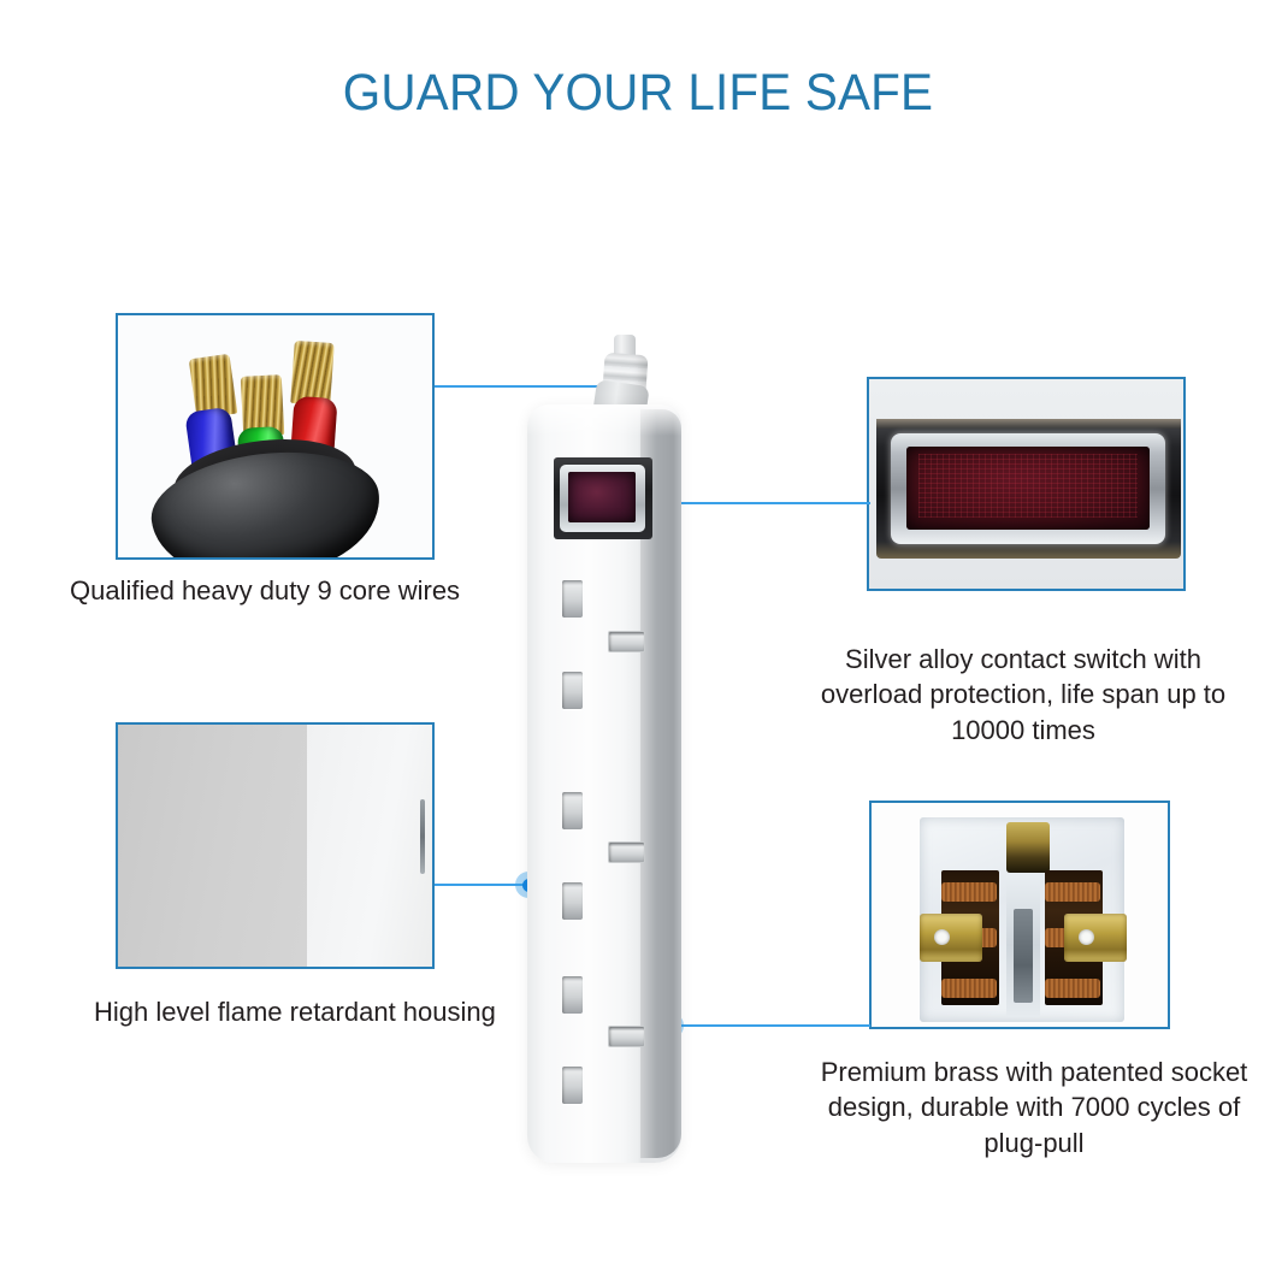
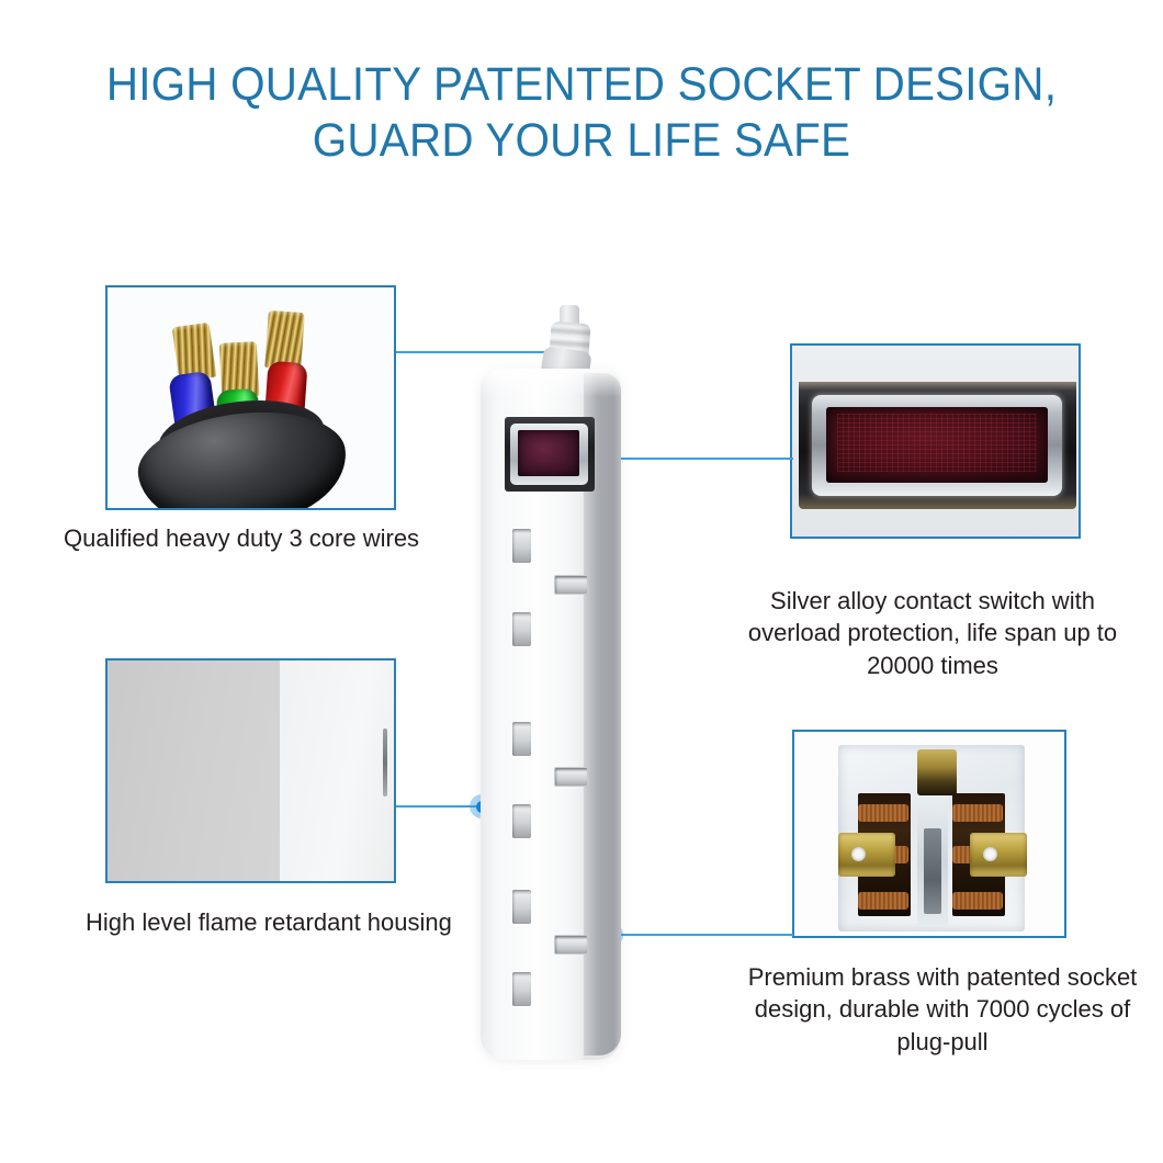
+ HIGH QUALITY PATENTED SOCKET DESIGN,
  GUARD YOUR LIFE SAFE
- Qualified heavy duty 9 core wires
+ Qualified heavy duty 3 core wires
- Silver alloy contact switch with overload protection, life span up to 10000 times
+ Silver alloy contact switch with overload protection, life span up to 20000 times
  High level flame retardant housing
  Premium brass with patented socket design, durable with 7000 cycles of plug-pull
